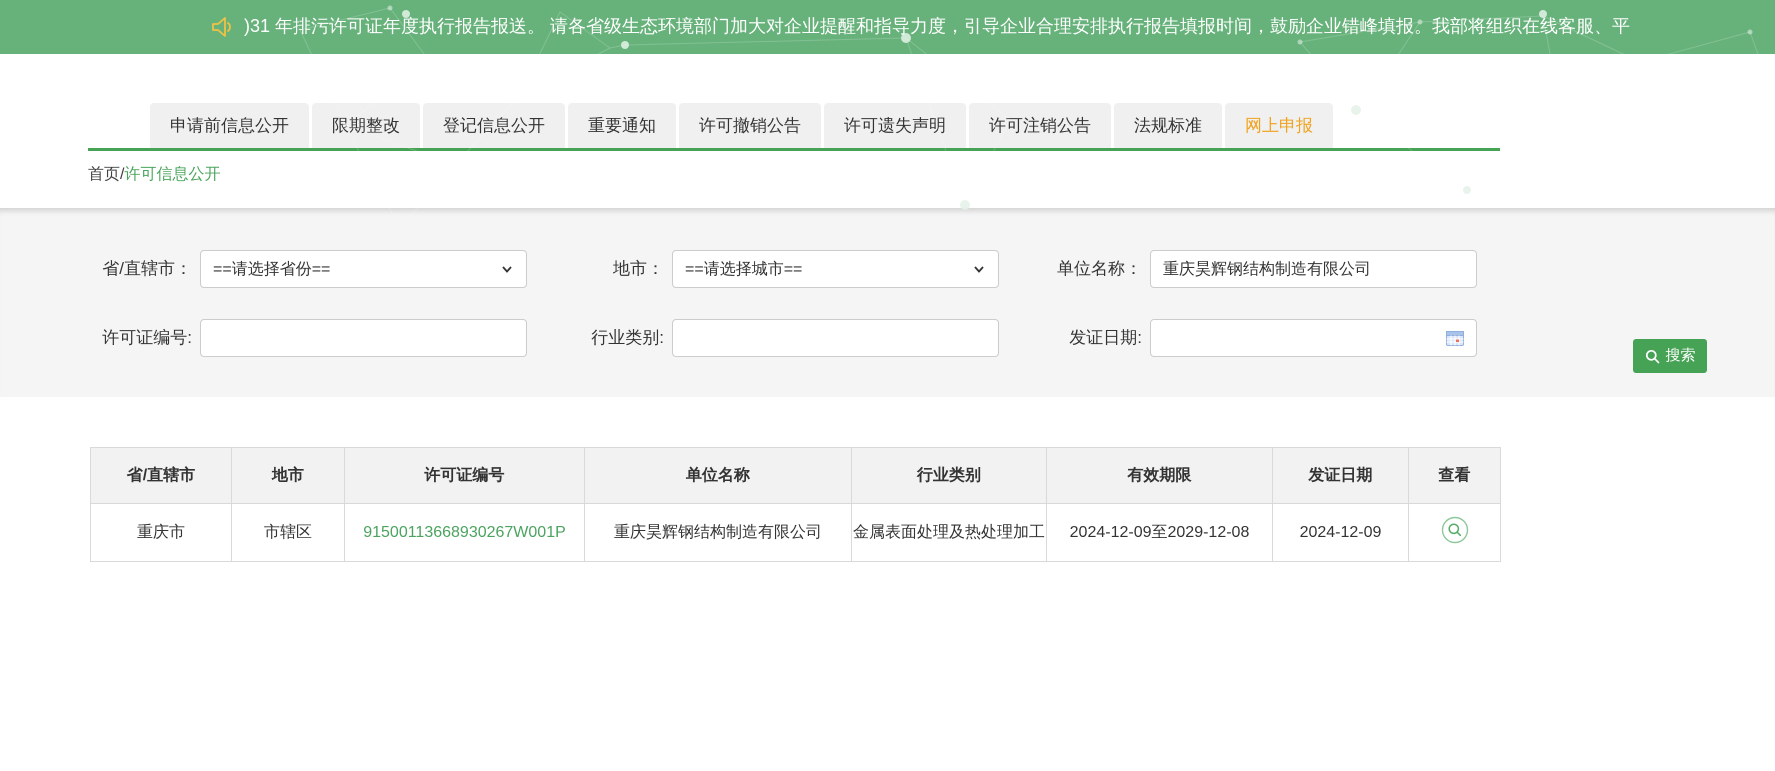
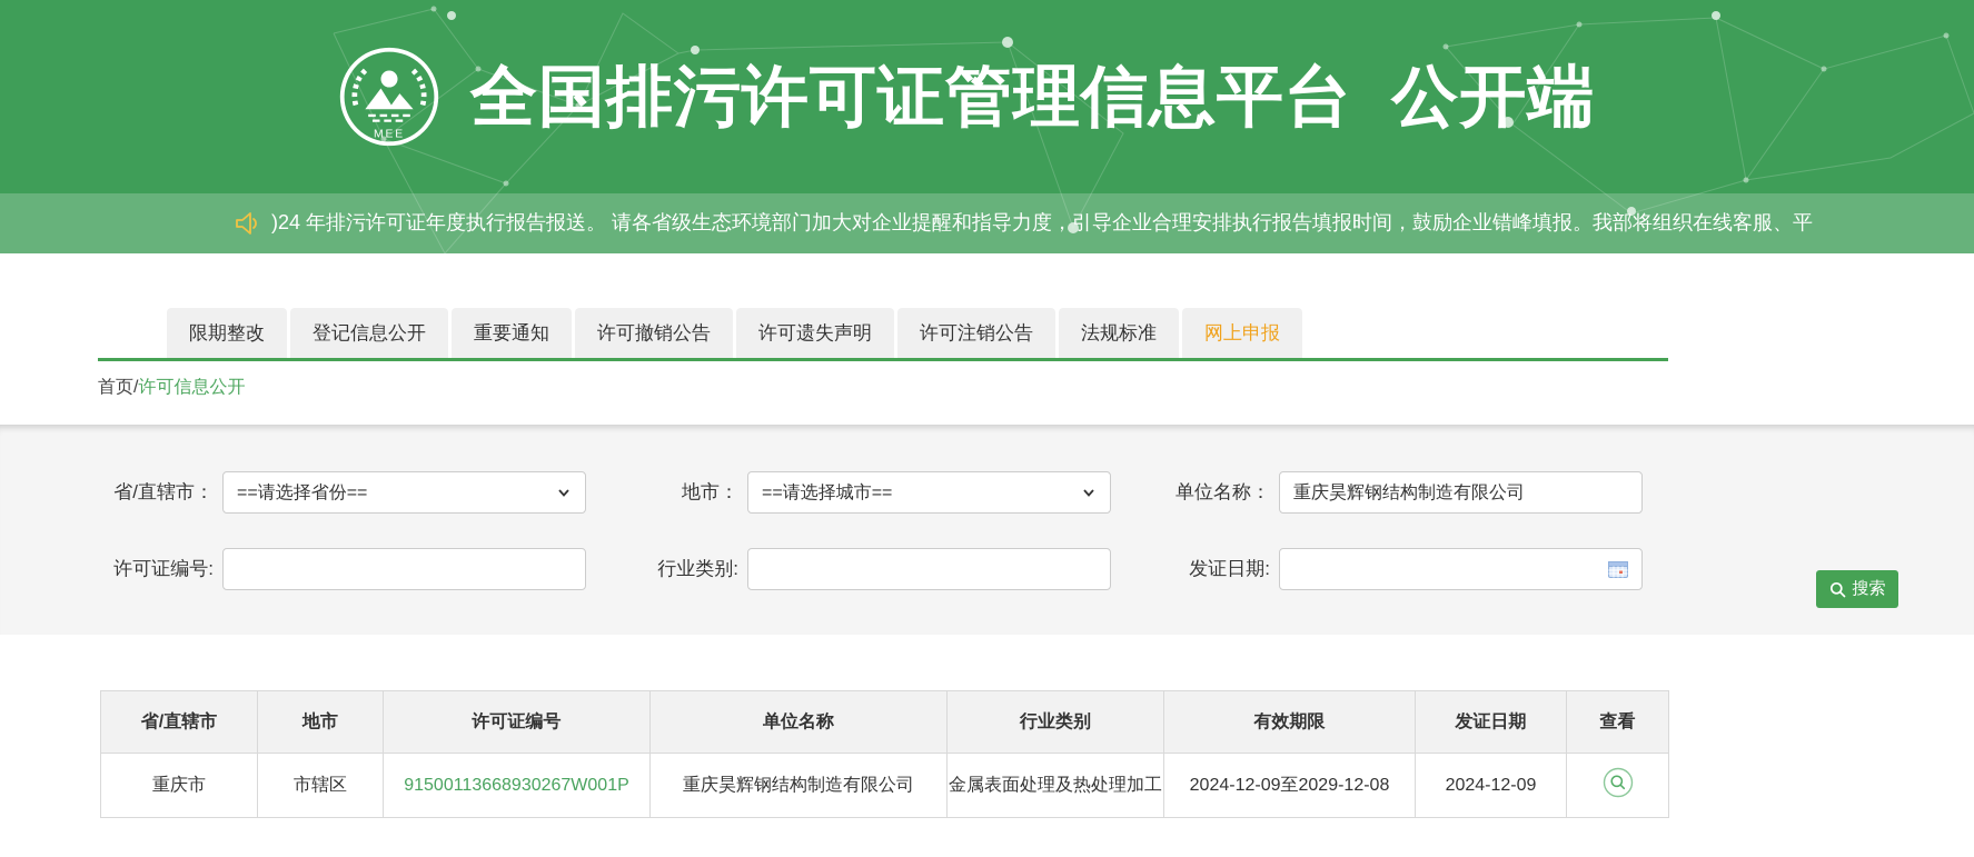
+ MEE
+ 全国排污许可证管理信息平台 公开端
- )31 年排污许可证年度执行报告报送。 请各省级生态环境部门加大对企业提醒和指导力度，引导企业合理安排执行报告填报时间，鼓励企业错峰填报。我部将组织在线客服、平
+ )24 年排污许可证年度执行报告报送。 请各省级生态环境部门加大对企业提醒和指导力度，引导企业合理安排执行报告填报时间，鼓励企业错峰填报。我部将组织在线客服、平
- 申请前信息公开
  限期整改
  登记信息公开
  重要通知
  许可撤销公告
  许可遗失声明
  许可注销公告
  法规标准
  网上申报
  首页/许可信息公开
  省/直辖市：
  ==请选择省份==
  地市：
  ==请选择城市==
  单位名称：
  重庆昊辉钢结构制造有限公司
  许可证编号:
  行业类别:
  发证日期:
  搜索
  省/直辖市	地市	许可证编号	单位名称	行业类别	有效期限	发证日期	查看
  重庆市	市辖区	91500113668930267W001P	重庆昊辉钢结构制造有限公司	金属表面处理及热处理加工	2024-12-09至2029-12-08	2024-12-09
